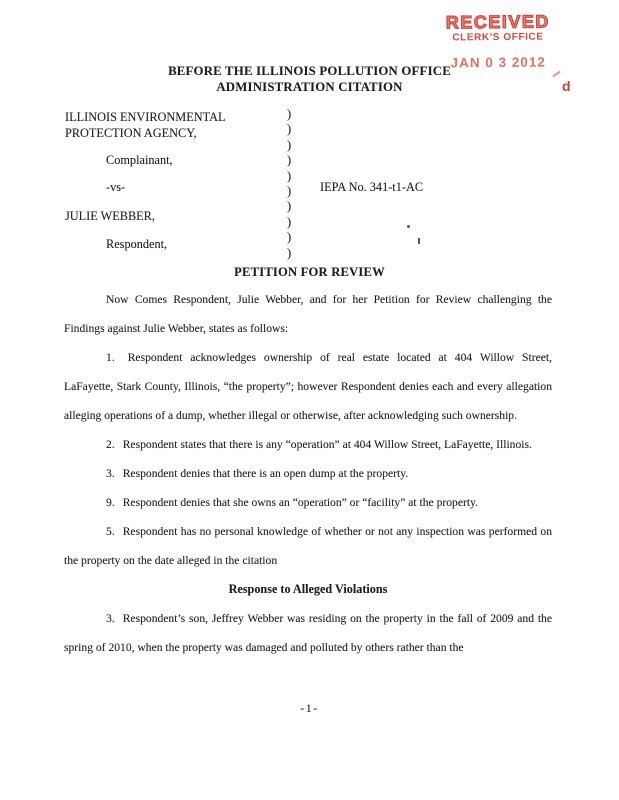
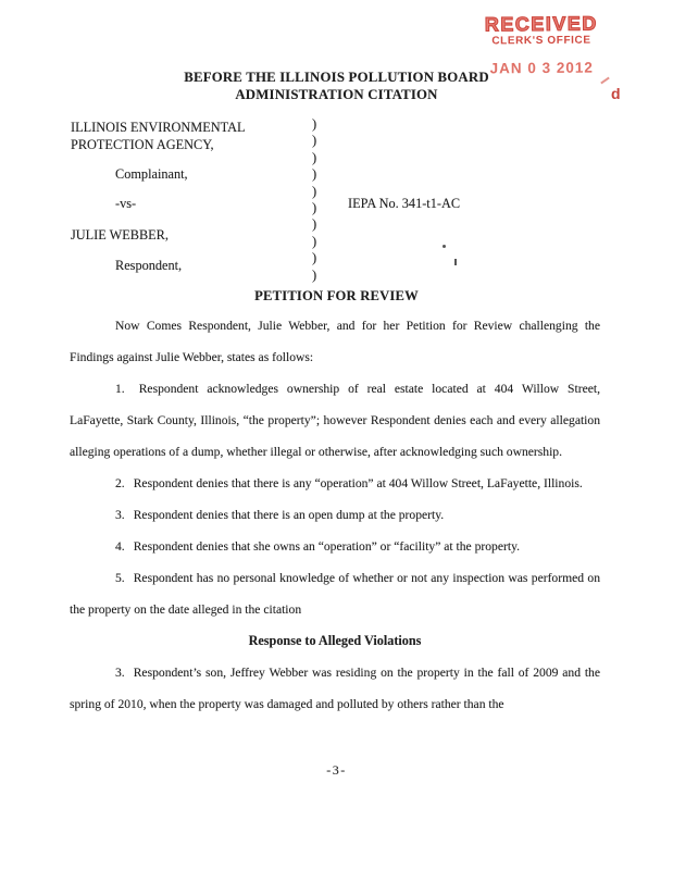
  RECEIVED
  CLERK'S OFFICE
  JAN 0 3 2012
  d
- BEFORE THE ILLINOIS POLLUTION OFFICE
+ BEFORE THE ILLINOIS POLLUTION BOARD
  ADMINISTRATION CITATION
  ILLINOIS ENVIRONMENTAL
  PROTECTION AGENCY,
  Complainant,
  -vs-
  )
  )
  )
  )
  )
  )
  )
  )
  )
  )
  IEPA No. 341-t1-AC
  JULIE WEBBER,
  Respondent,
  PETITION FOR REVIEW
  Now Comes Respondent, Julie Webber, and for her Petition for Review challenging the Findings against Julie Webber, states as follows:
  1. Respondent acknowledges ownership of real estate located at 404 Willow Street, LaFayette, Stark County, Illinois, “the property”; however Respondent denies each and every allegation alleging operations of a dump, whether illegal or otherwise, after acknowledging such ownership.
- 2. Respondent states that there is any “operation” at 404 Willow Street, LaFayette, Illinois.
+ 2. Respondent denies that there is any “operation” at 404 Willow Street, LaFayette, Illinois.
  3. Respondent denies that there is an open dump at the property.
- 9. Respondent denies that she owns an “operation” or “facility” at the property.
+ 4. Respondent denies that she owns an “operation” or “facility” at the property.
  5. Respondent has no personal knowledge of whether or not any inspection was performed on the property on the date alleged in the citation
  Response to Alleged Violations
  3. Respondent’s son, Jeffrey Webber was residing on the property in the fall of 2009 and the spring of 2010, when the property was damaged and polluted by others rather than the
- -1-
+ -3-
